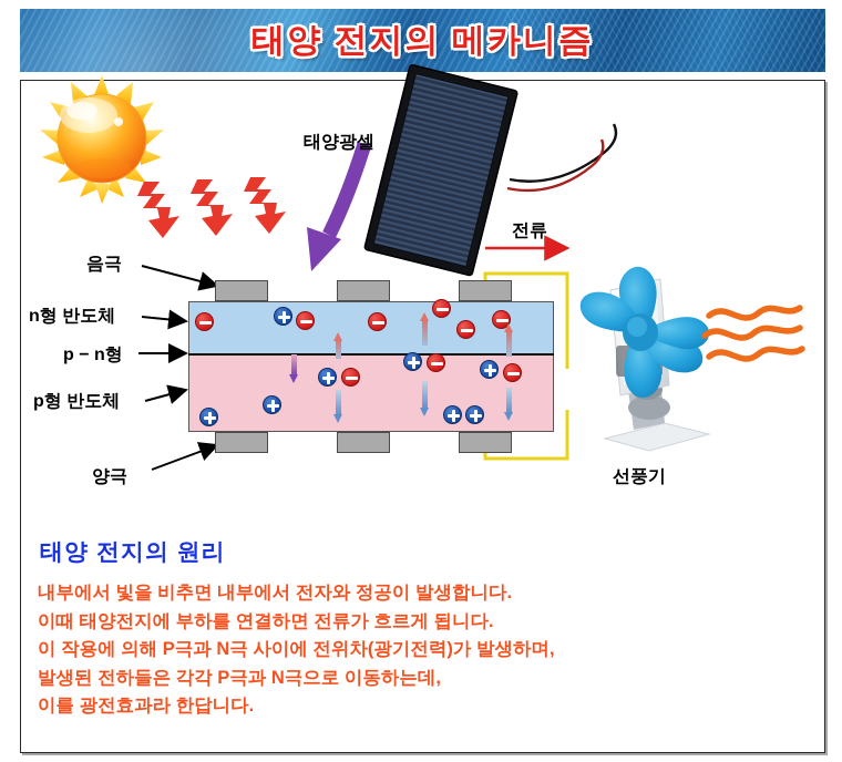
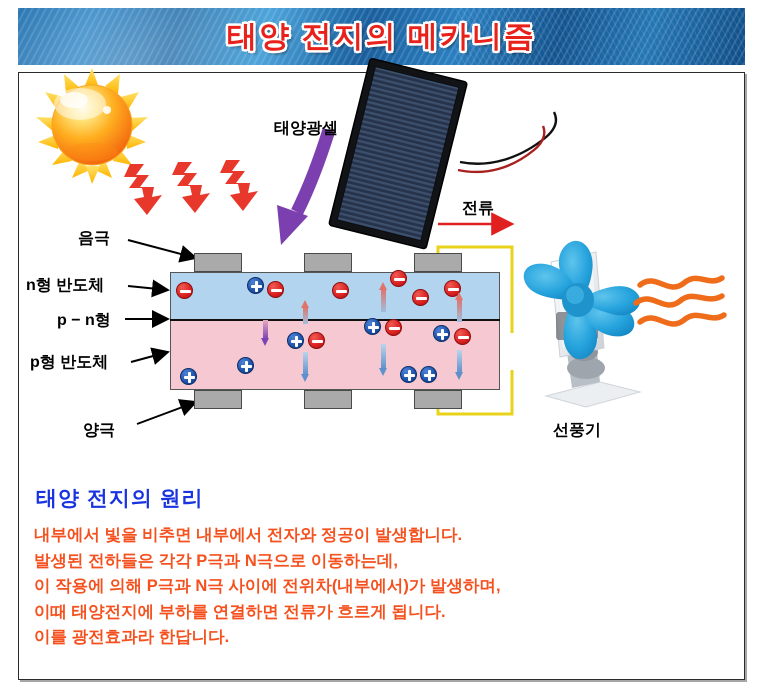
  태양 전지의 메카니즘
  음극
  n형 반도체
  p − n형
  p형 반도체
  양극
  태양광셀
  전류
  선풍기
  태양 전지의 원리
  내부에서 빛을 비추면 내부에서 전자와 정공이 발생합니다.
- 이때 태양전지에 부하를 연결하면 전류가 흐르게 됩니다.
+ 발생된 전하들은 각각 P극과 N극으로 이동하는데,
- 이 작용에 의해 P극과 N극 사이에 전위차(광기전력)가 발생하며,
+ 이 작용에 의해 P극과 N극 사이에 전위차(내부에서)가 발생하며,
- 발생된 전하들은 각각 P극과 N극으로 이동하는데,
+ 이때 태양전지에 부하를 연결하면 전류가 흐르게 됩니다.
  이를 광전효과라 한답니다.
